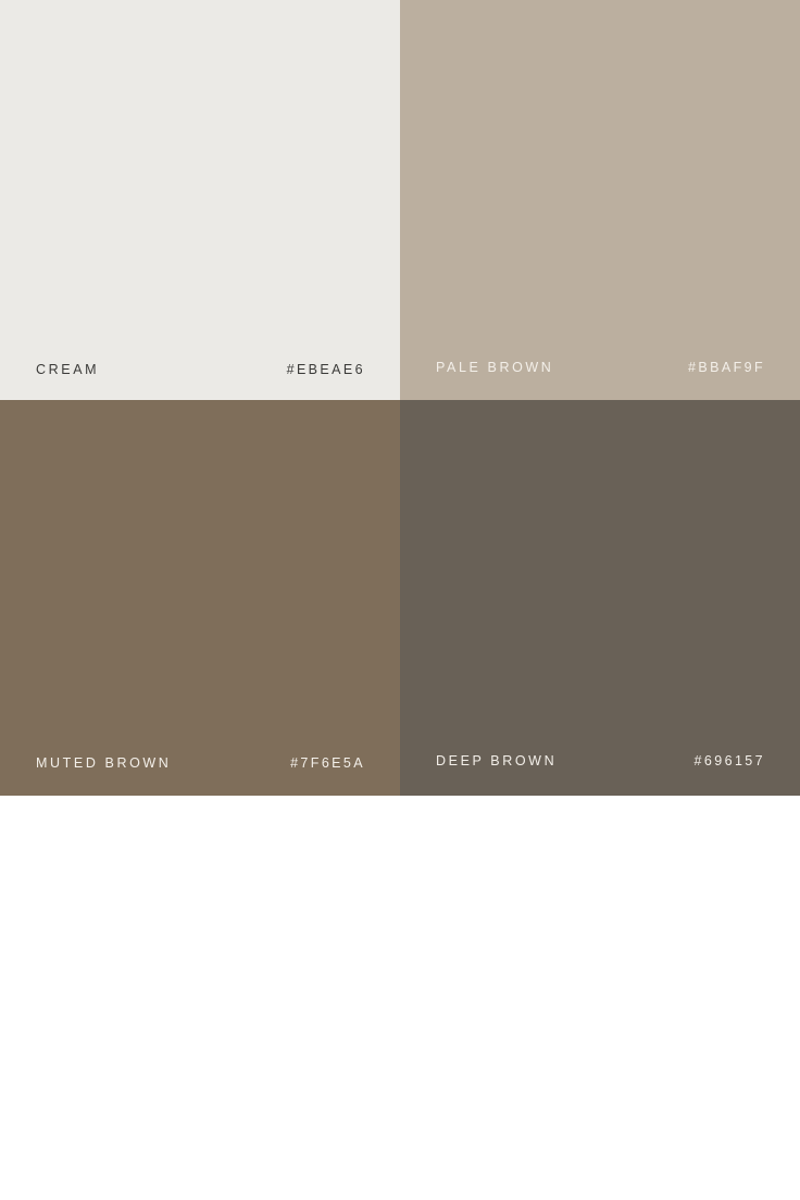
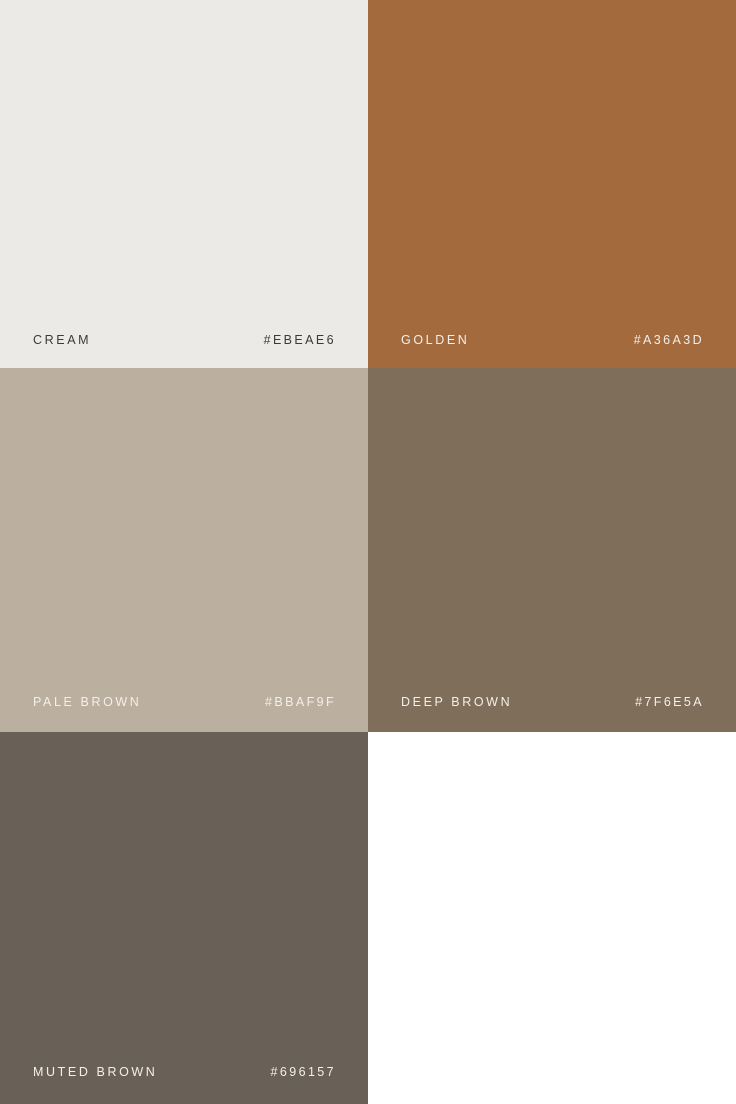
  CREAM
  #EBEAE6
+ GOLDEN
+ #A36A3D
  PALE BROWN
  #BBAF9F
- MUTED BROWN
+ DEEP BROWN
  #7F6E5A
- DEEP BROWN
+ MUTED BROWN
  #696157
